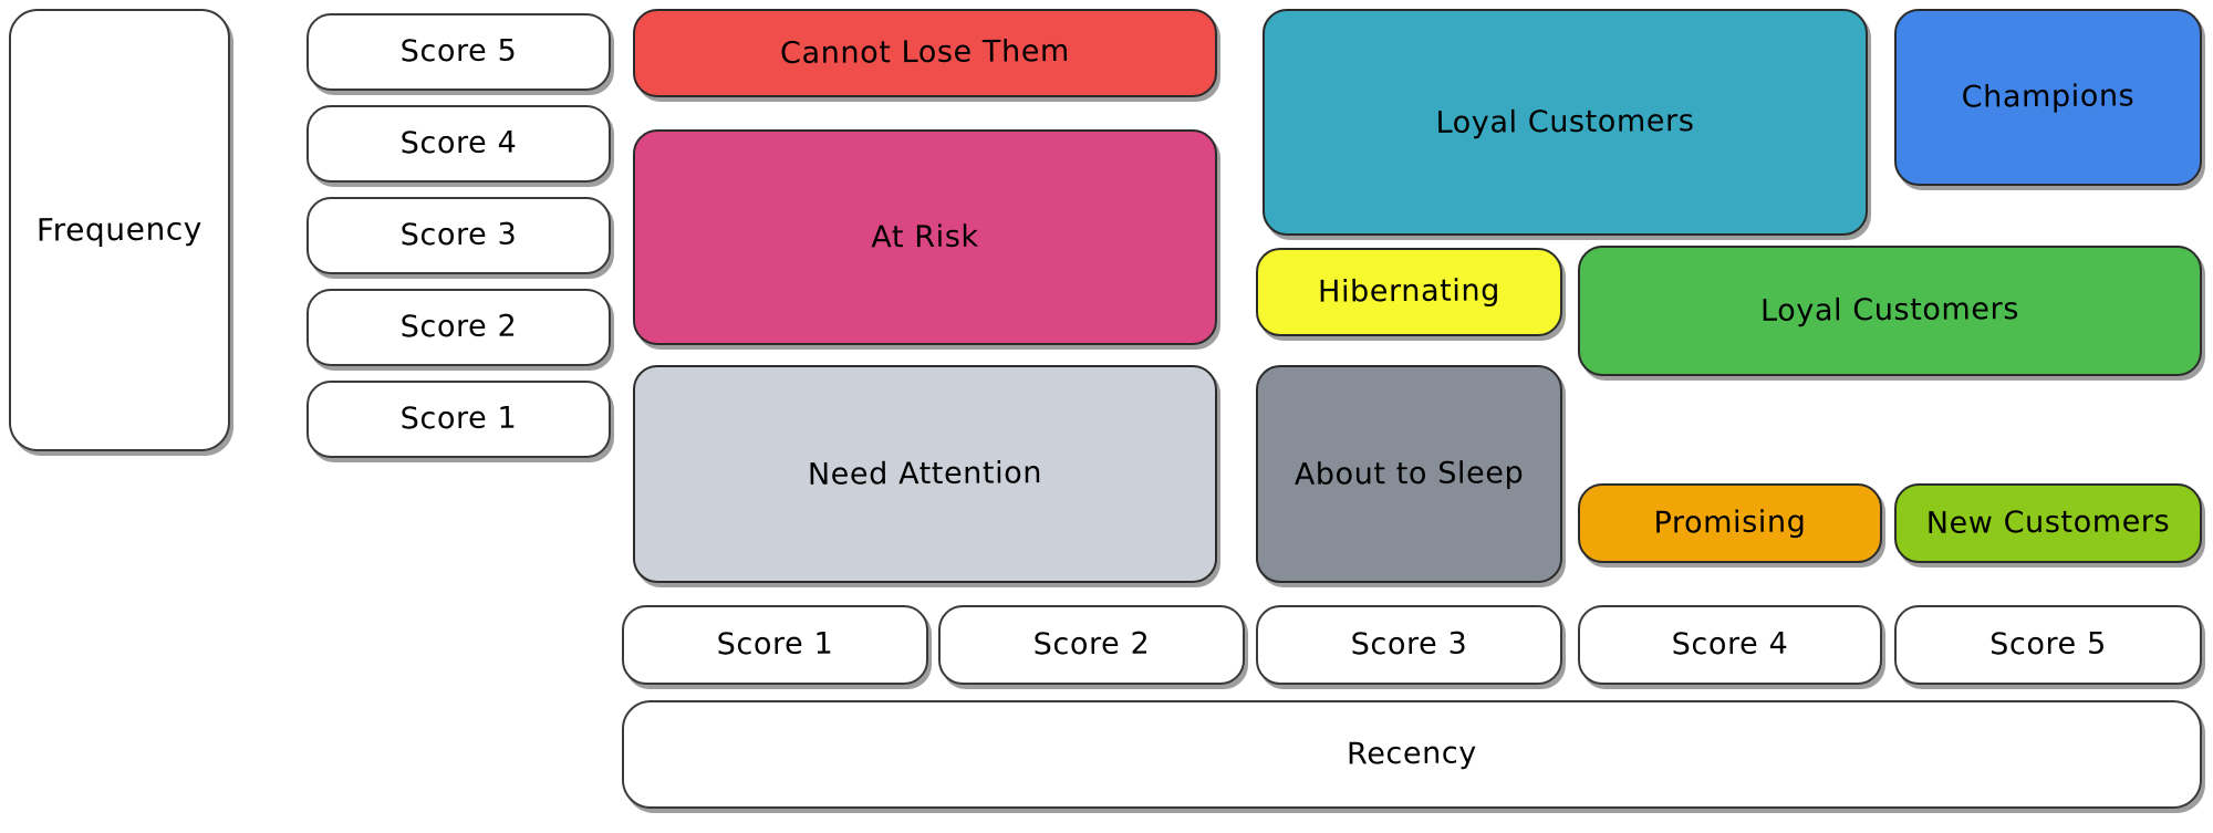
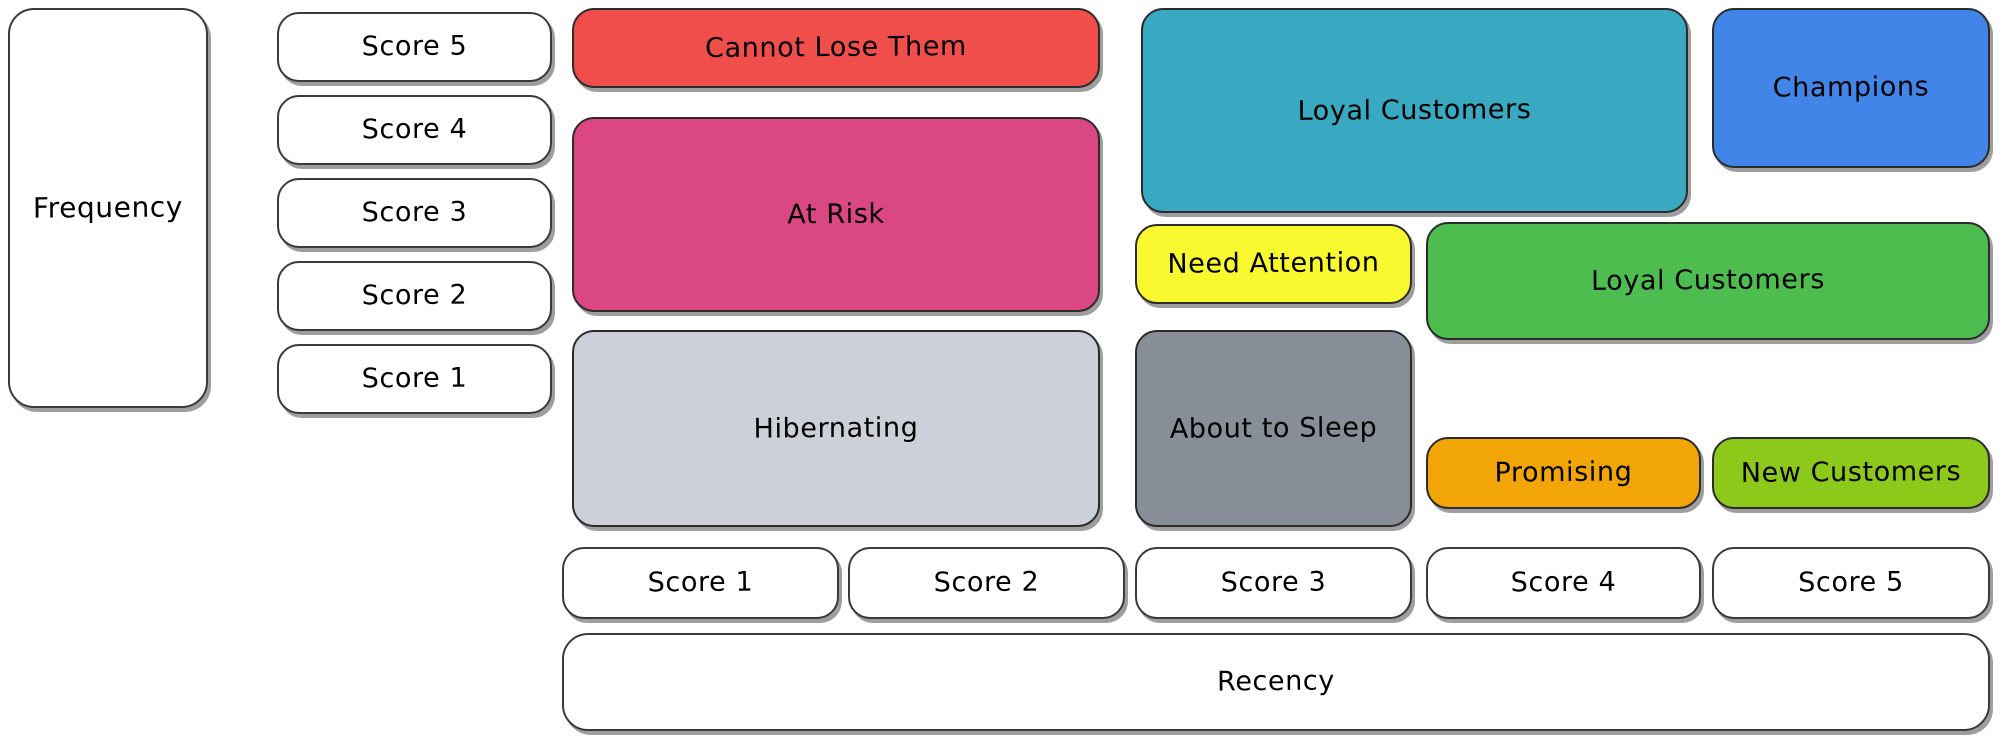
  Frequency
  Score 5
  Score 4
  Score 3
  Score 2
  Score 1
  Cannot Lose Them
  At Risk
- Need Attention
+ Hibernating
  Loyal Customers
- Hibernating
+ Need Attention
  About to Sleep
  Champions
  Loyal Customers
  Promising
  New Customers
  Score 1
  Score 2
  Score 3
  Score 4
  Score 5
  Recency
